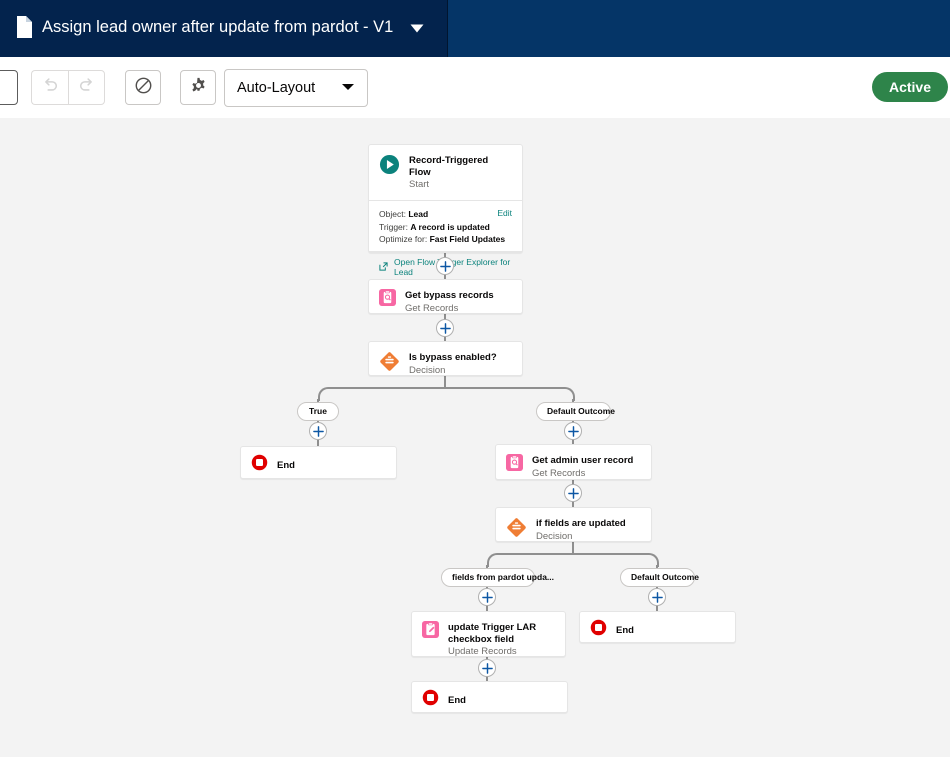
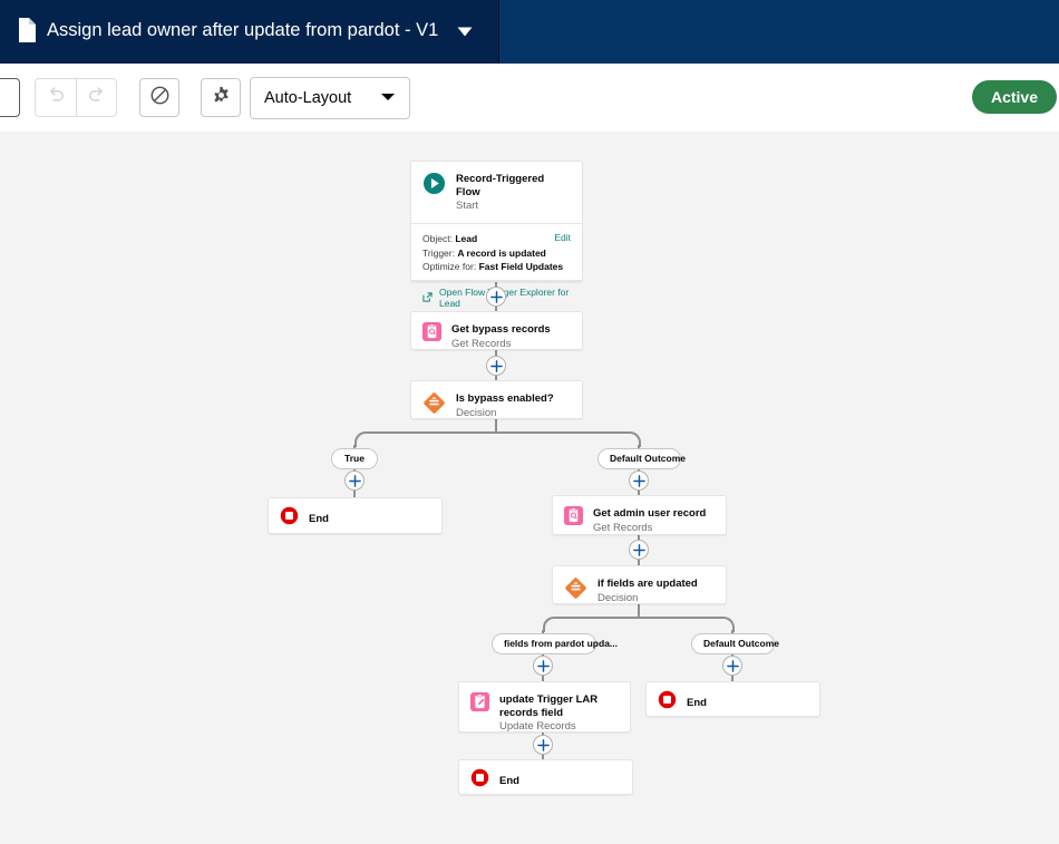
  Assign lead owner after update from pardot - V1
  Auto-Layout
  Active
  True
  Default Outcome
  fields from pardot upda...
  Default Outcome
  Record-Triggered Flow
  Start
  Edit
  Object: Lead
  Trigger: A record is updated
  Optimize for: Fast Field Updates
  Open Flowger Explorer for Lead
  Get bypass records
  Get Records
  Is bypass enabled?
  Decision
  End
  Get admin user record
  Get Records
  if fields are updated
  Decision
- update Trigger LAR checkbox field
+ update Trigger LAR records field
  Update Records
  End
  End
